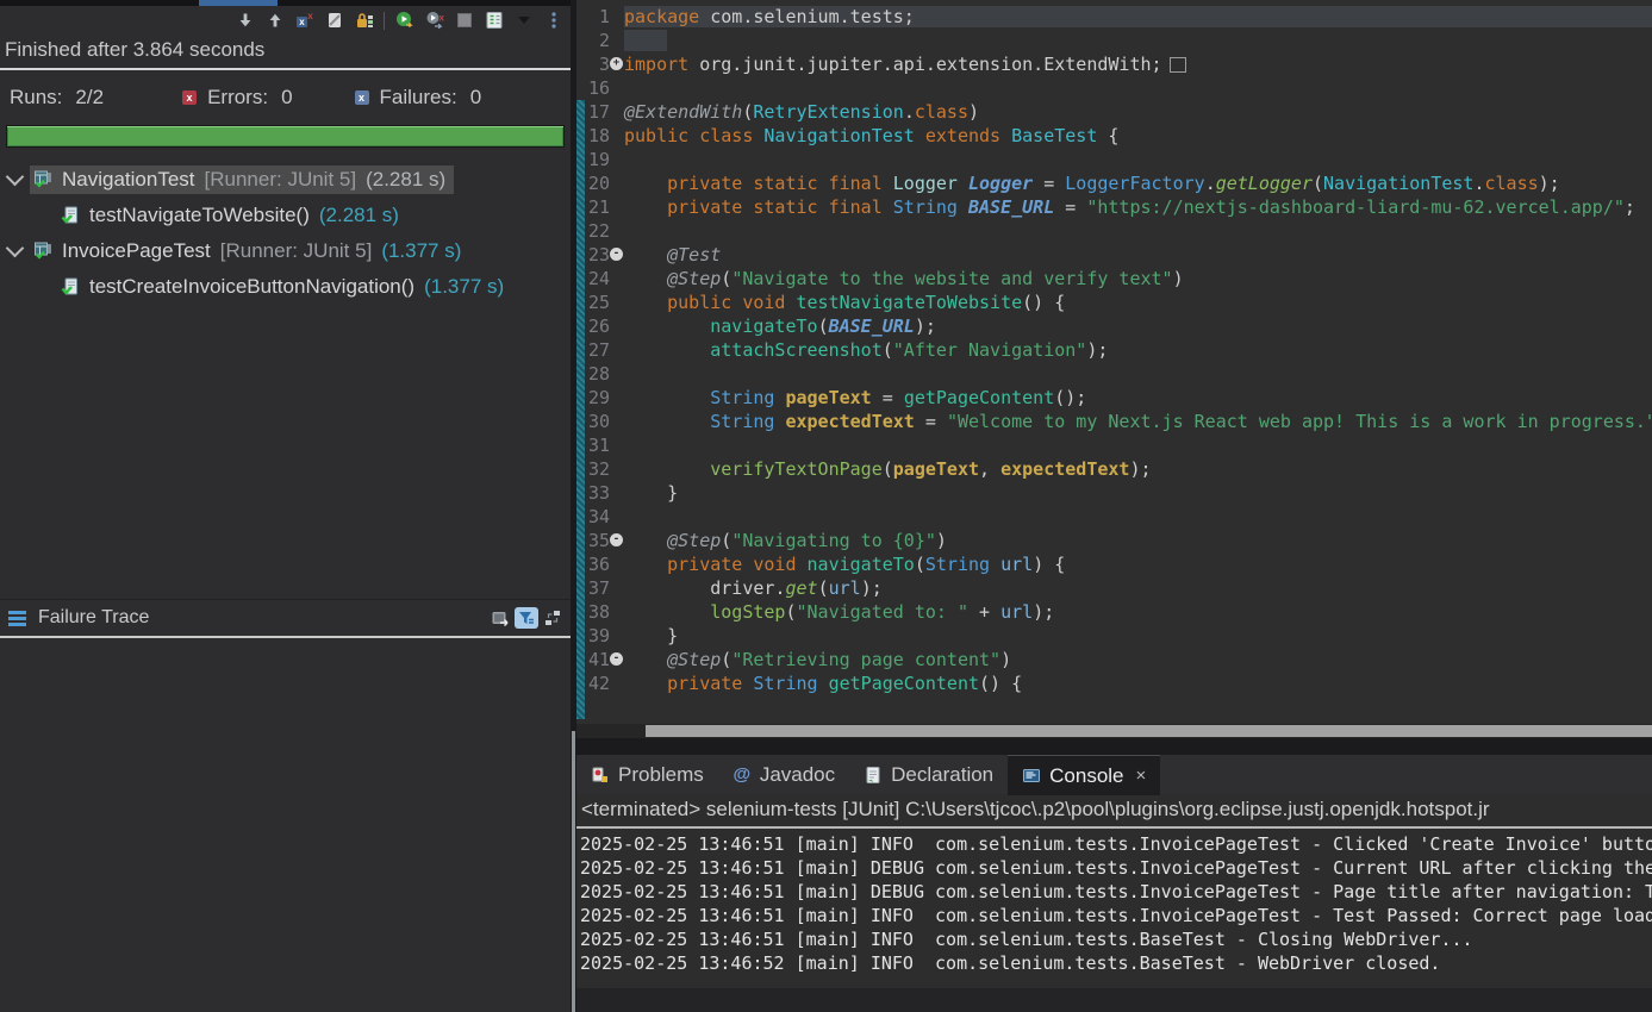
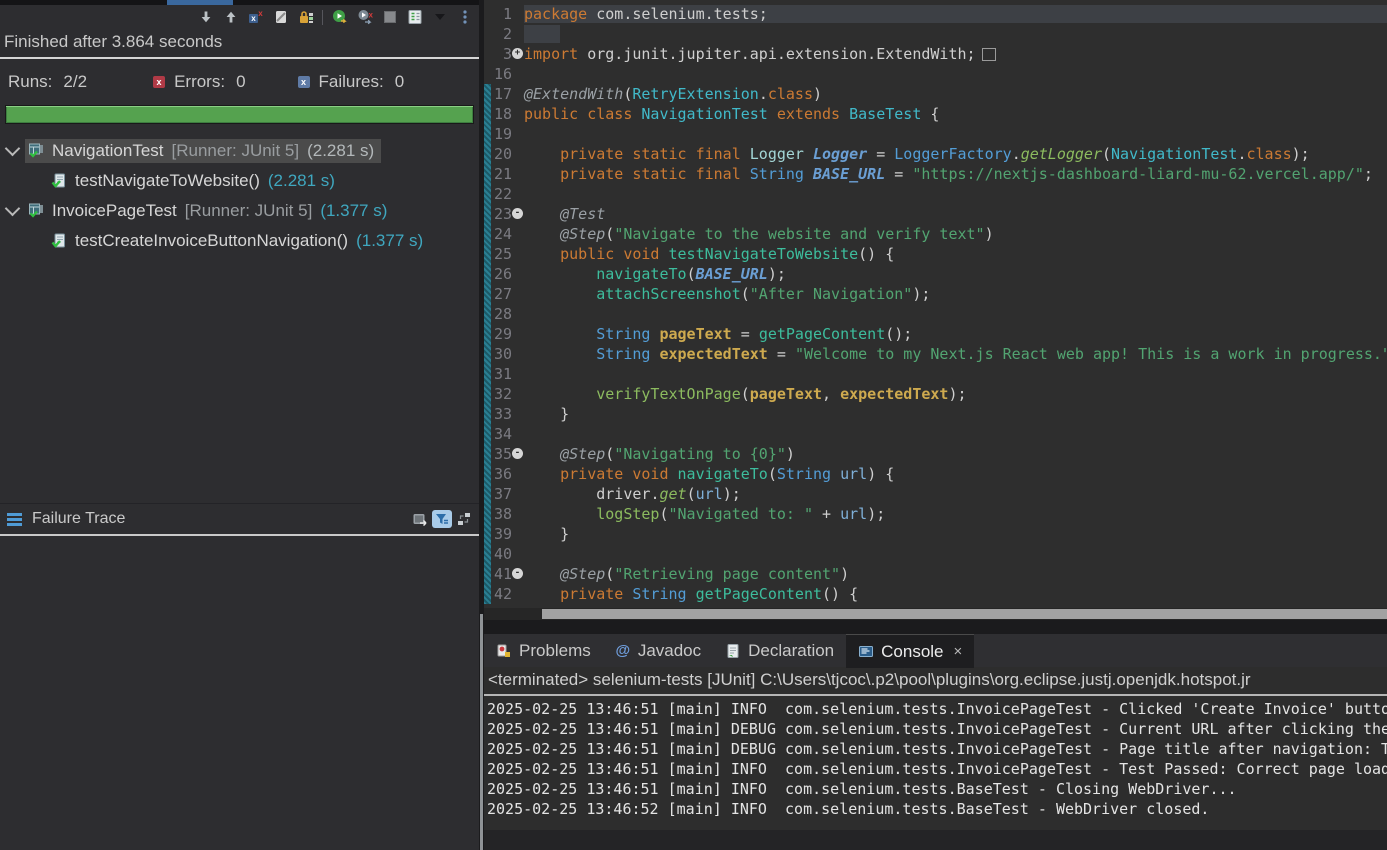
  x
  x
  x
  Finished after 3.864 seconds
  Runs:
  2/2
  x
  Errors:
  0
  x
  Failures:
  0
  NavigationTest
  [Runner: JUnit 5]
  (2.281 s)
  testNavigateToWebsite()
  (2.281 s)
  InvoicePageTest
  [Runner: JUnit 5]
  (1.377 s)
  testCreateInvoiceButtonNavigation()
  (1.377 s)
  Failure Trace
  1
  package com.selenium.tests;
  2
  3
  +
  import org.junit.jupiter.api.extension.ExtendWith;
  16
  17
  @ExtendWith(RetryExtension.class)
  18
  public class NavigationTest extends BaseTest {
  19
  20
  private static final Logger Logger = LoggerFactory.getLogger(NavigationTest.class);
  21
  private static final String BASE_URL = "https://nextjs-dashboard-liard-mu-62.vercel.app/";
  22
  23
  -
  @Test
  24
  @Step("Navigate to the website and verify text")
  25
  public void testNavigateToWebsite() {
  26
  navigateTo(BASE_URL);
  27
  attachScreenshot("After Navigation");
  28
  29
  String pageText = getPageContent();
  30
  String expectedText = "Welcome to my Next.js React web app! This is a work in progress."
  31
  32
  verifyTextOnPage(pageText, expectedText);
  33
  }
  34
  35
  -
  @Step("Navigating to {0}")
  36
  private void navigateTo(String url) {
  37
  driver.get(url);
  38
  logStep("Navigated to: " + url);
  39
  }
+ 40
  41
  -
  @Step("Retrieving page content")
  42
  private String getPageContent() {
  Problems
  @
  Javadoc
  Declaration
  Console
  ×
  <terminated> selenium-tests [JUnit] C:\Users\tjcoc\.p2\pool\plugins\org.eclipse.justj.openjdk.hotspot.jr
  2025-02-25 13:46:51 [main] INFO com.selenium.tests.InvoicePageTest - Clicked 'Create Invoice' butto
  2025-02-25 13:46:51 [main] DEBUG com.selenium.tests.InvoicePageTest - Current URL after clicking the
  2025-02-25 13:46:51 [main] DEBUG com.selenium.tests.InvoicePageTest - Page title after navigation: T
  2025-02-25 13:46:51 [main] INFO com.selenium.tests.InvoicePageTest - Test Passed: Correct page load
  2025-02-25 13:46:51 [main] INFO com.selenium.tests.BaseTest - Closing WebDriver...
  2025-02-25 13:46:52 [main] INFO com.selenium.tests.BaseTest - WebDriver closed.
